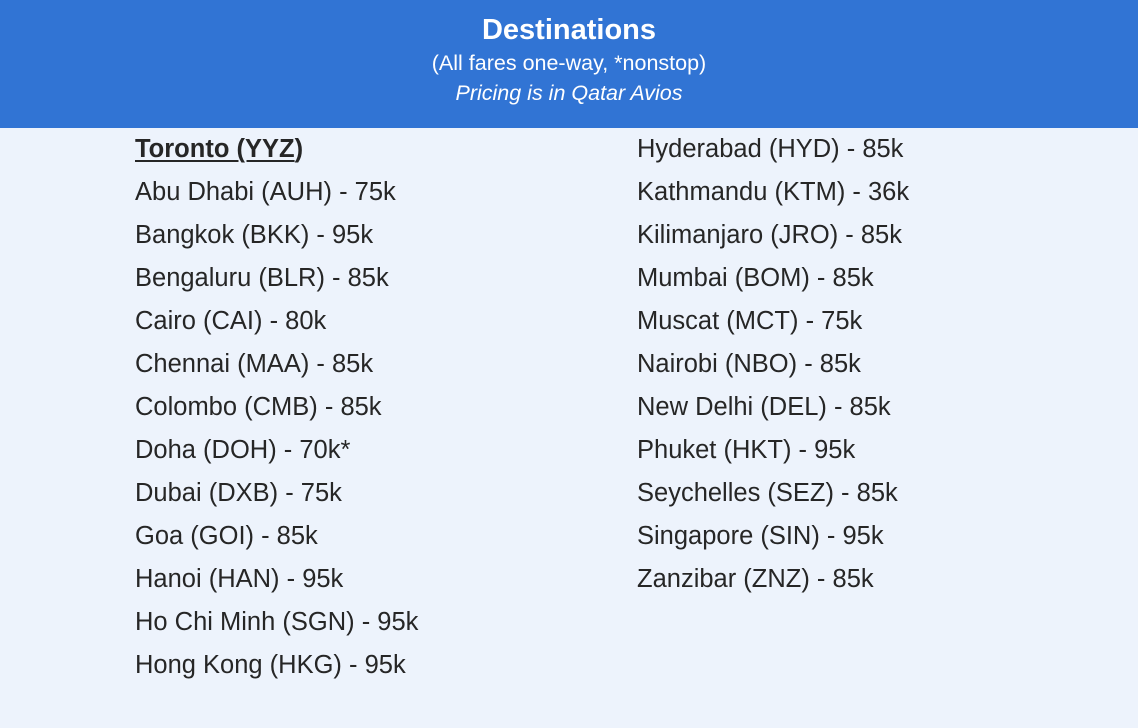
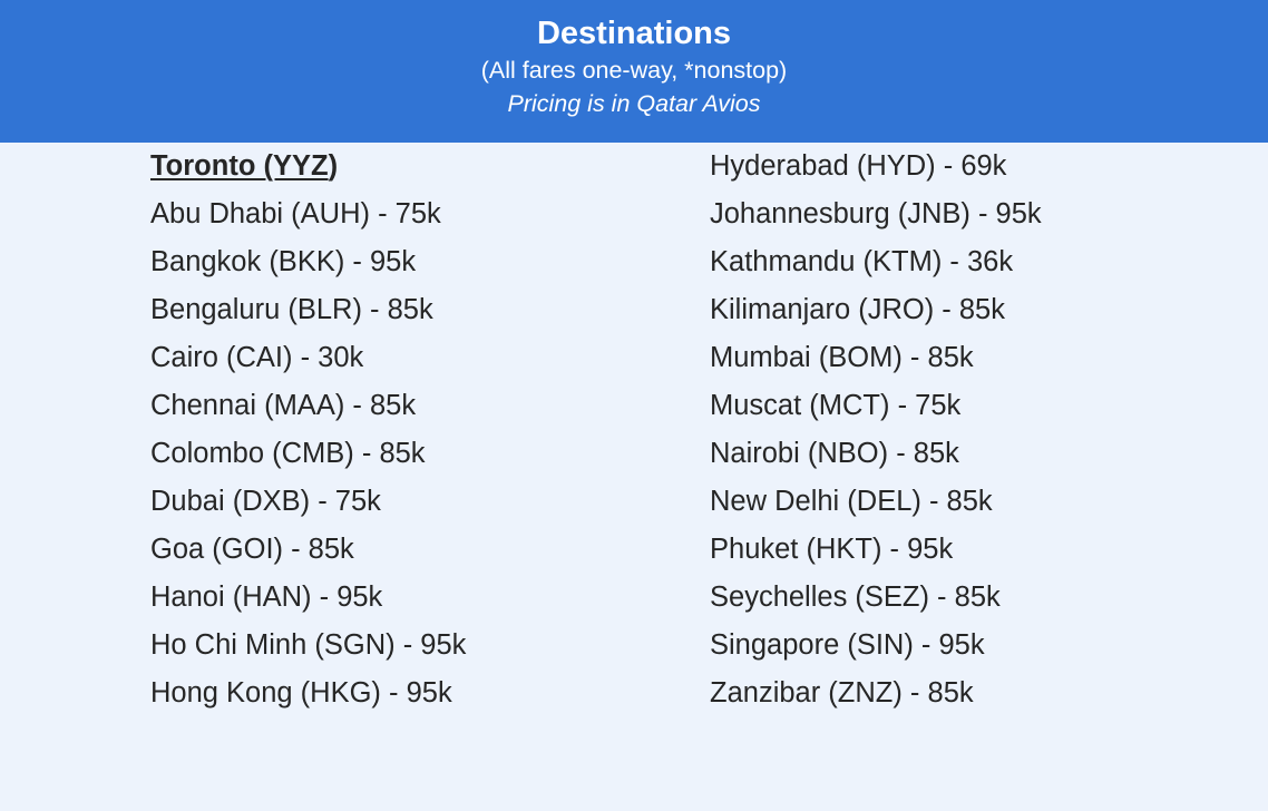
  Destinations
  (All fares one-way, *nonstop)
  Pricing is in Qatar Avios
  Toronto (YYZ)
  Abu Dhabi (AUH) - 75k
  Bangkok (BKK) - 95k
  Bengaluru (BLR) - 85k
- Cairo (CAI) - 80k
+ Cairo (CAI) - 30k
  Chennai (MAA) - 85k
  Colombo (CMB) - 85k
- Doha (DOH) - 70k*
  Dubai (DXB) - 75k
  Goa (GOI) - 85k
  Hanoi (HAN) - 95k
  Ho Chi Minh (SGN) - 95k
  Hong Kong (HKG) - 95k
- Hyderabad (HYD) - 85k
+ Hyderabad (HYD) - 69k
+ Johannesburg (JNB) - 95k
  Kathmandu (KTM) - 36k
  Kilimanjaro (JRO) - 85k
  Mumbai (BOM) - 85k
  Muscat (MCT) - 75k
  Nairobi (NBO) - 85k
  New Delhi (DEL) - 85k
  Phuket (HKT) - 95k
  Seychelles (SEZ) - 85k
  Singapore (SIN) - 95k
  Zanzibar (ZNZ) - 85k
